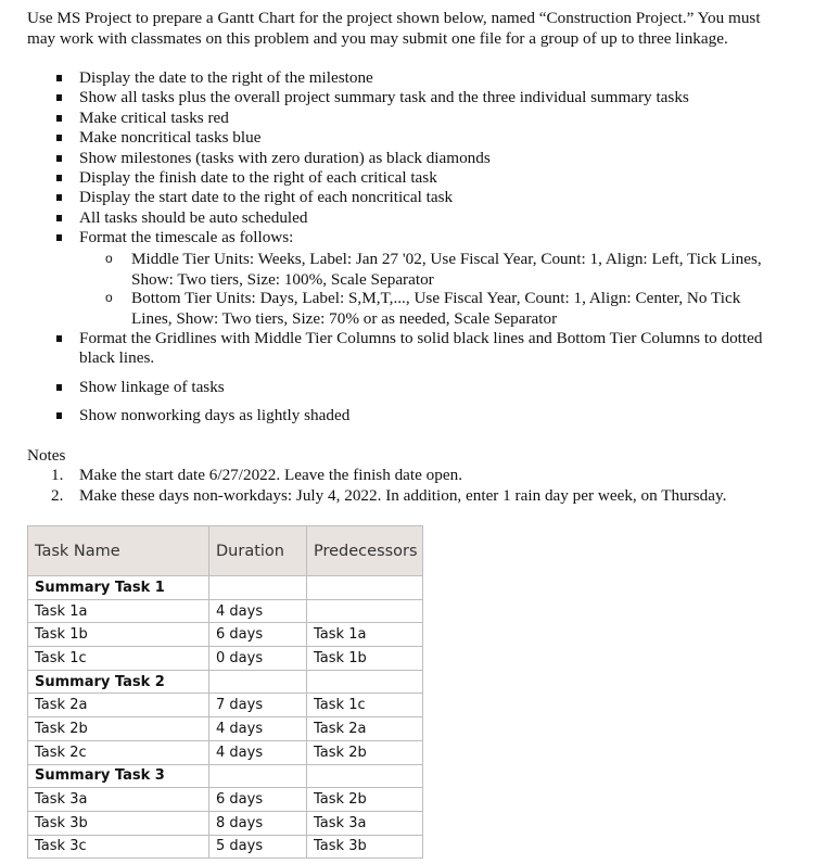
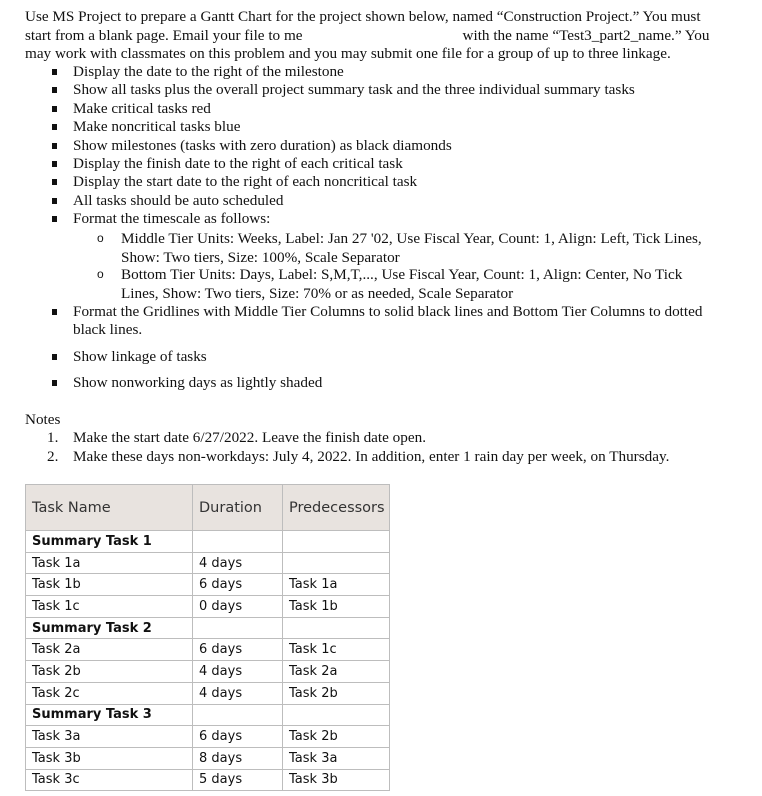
  Use MS Project to prepare a Gantt Chart for the project shown below, named “Construction Project.” You must
+ start from a blank page. Email your file to me with the name “Test3_part2_name.” You
  may work with classmates on this problem and you may submit one file for a group of up to three linkage.
  Display the date to the right of the milestone
  Show all tasks plus the overall project summary task and the three individual summary tasks
  Make critical tasks red
  Make noncritical tasks blue
  Show milestones (tasks with zero duration) as black diamonds
  Display the finish date to the right of each critical task
  Display the start date to the right of each noncritical task
  All tasks should be auto scheduled
  Format the timescale as follows:
  o
  Middle Tier Units: Weeks, Label: Jan 27 '02, Use Fiscal Year, Count: 1, Align: Left, Tick Lines,
  Show: Two tiers, Size: 100%, Scale Separator
  o
  Bottom Tier Units: Days, Label: S,M,T,..., Use Fiscal Year, Count: 1, Align: Center, No Tick
  Lines, Show: Two tiers, Size: 70% or as needed, Scale Separator
  Format the Gridlines with Middle Tier Columns to solid black lines and Bottom Tier Columns to dotted
  black lines.
  Show linkage of tasks
  Show nonworking days as lightly shaded
  Notes
  1.
  Make the start date 6/27/2022. Leave the finish date open.
  2.
  Make these days non-workdays: July 4, 2022. In addition, enter 1 rain day per week, on Thursday.
  Task Name	Duration	Predecessors
  Summary Task 1
  Task 1a	4 days
  Task 1b	6 days	Task 1a
  Task 1c	0 days	Task 1b
  Summary Task 2
- Task 2a	7 days	Task 1c
+ Task 2a	6 days	Task 1c
  Task 2b	4 days	Task 2a
  Task 2c	4 days	Task 2b
  Summary Task 3
  Task 3a	6 days	Task 2b
  Task 3b	8 days	Task 3a
  Task 3c	5 days	Task 3b
